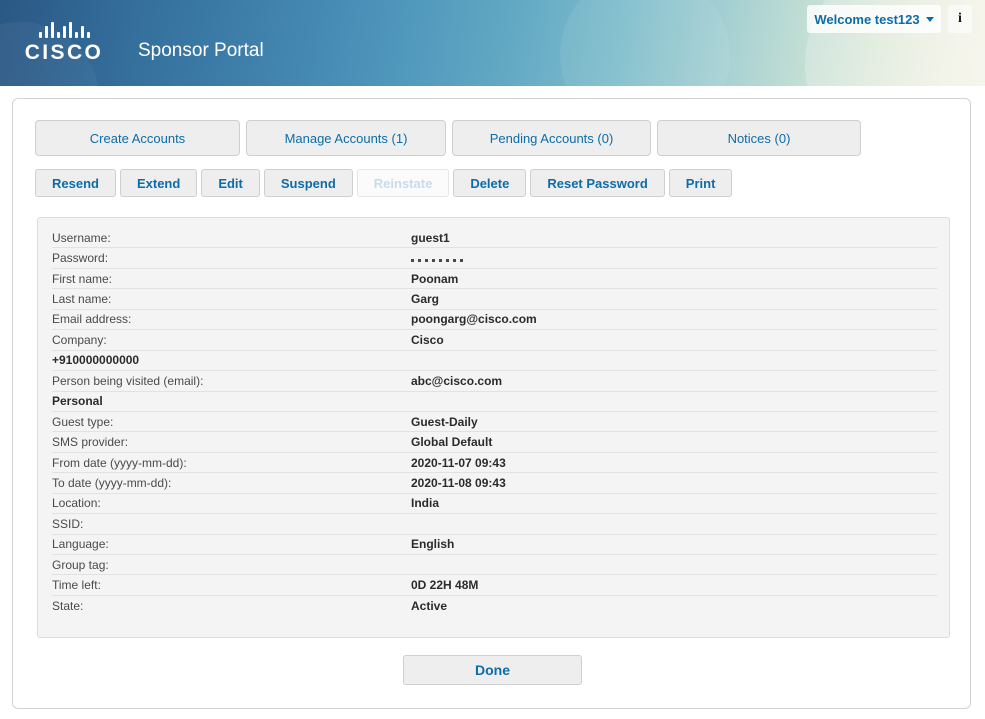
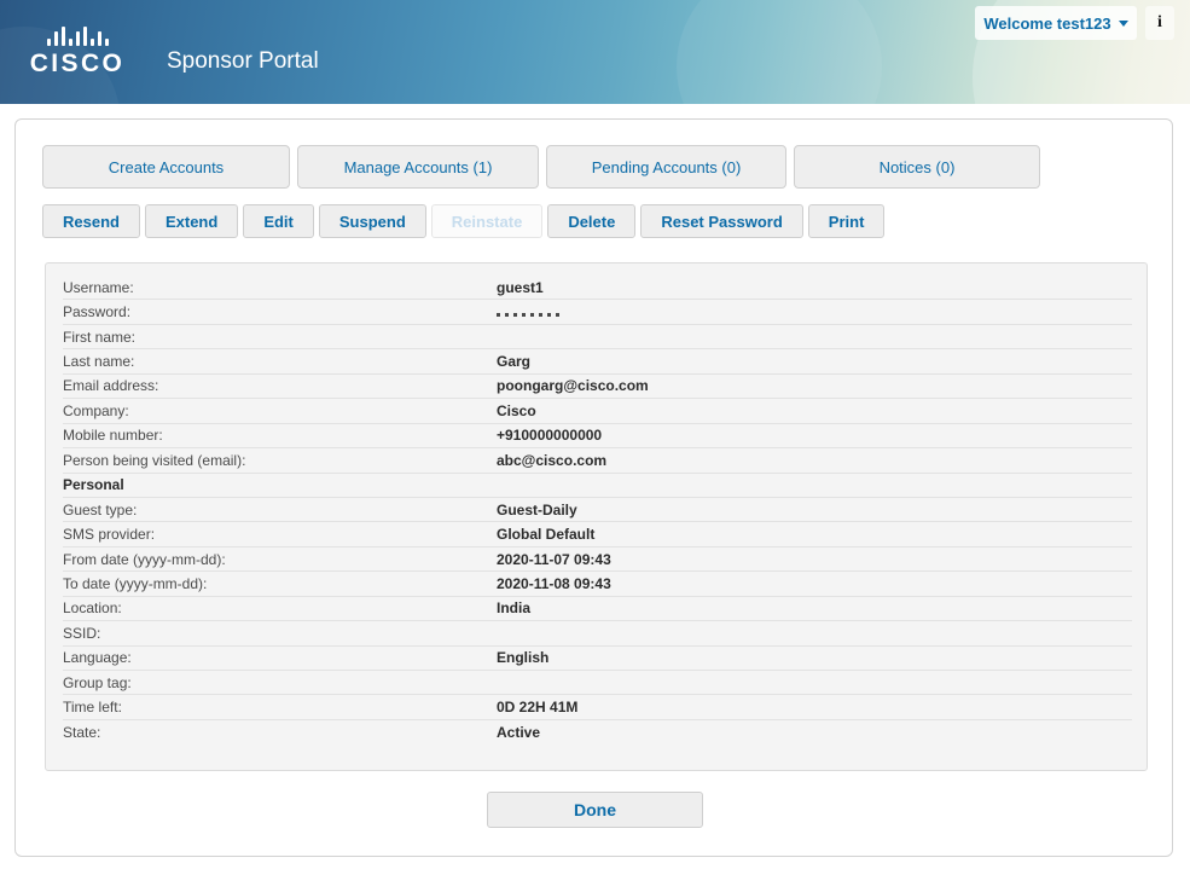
  CISCO
  Sponsor Portal
  Welcome test123
  i
  Create Accounts
  Manage Accounts (1)
  Pending Accounts (0)
  Notices (0)
  Resend
  Extend
  Edit
  Suspend
  Reinstate
  Delete
  Reset Password
  Print
  Username:
  guest1
  Password:
  First name:
- Poonam
  Last name:
  Garg
  Email address:
  poongarg@cisco.com
  Company:
  Cisco
+ Mobile number:
  +910000000000
  Person being visited (email):
  abc@cisco.com
  Personal
  Guest type:
  Guest-Daily
  SMS provider:
  Global Default
  From date (yyyy-mm-dd):
  2020-11-07 09:43
  To date (yyyy-mm-dd):
  2020-11-08 09:43
  Location:
  India
  SSID:
  Language:
  English
  Group tag:
  Time left:
- 0D 22H 48M
+ 0D 22H 41M
  State:
  Active
  Done
